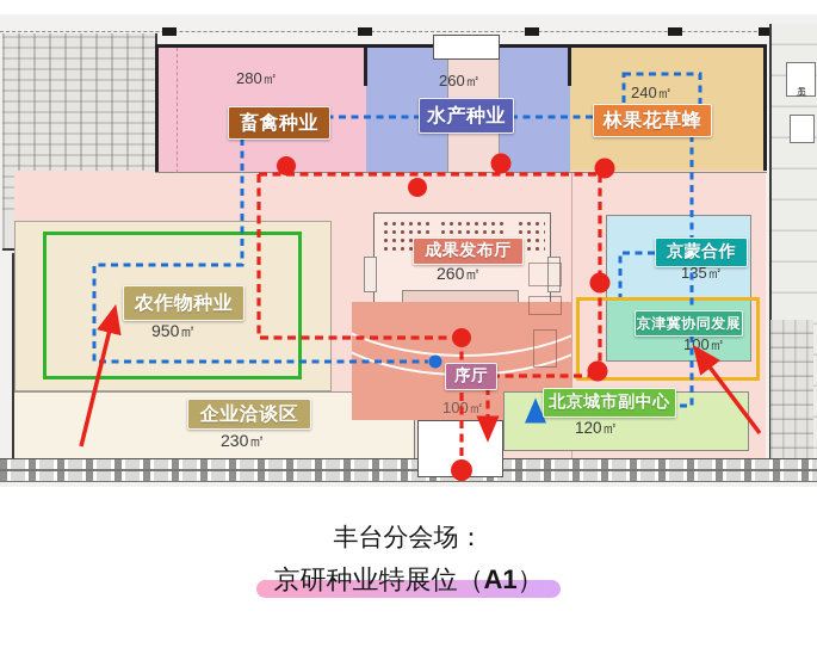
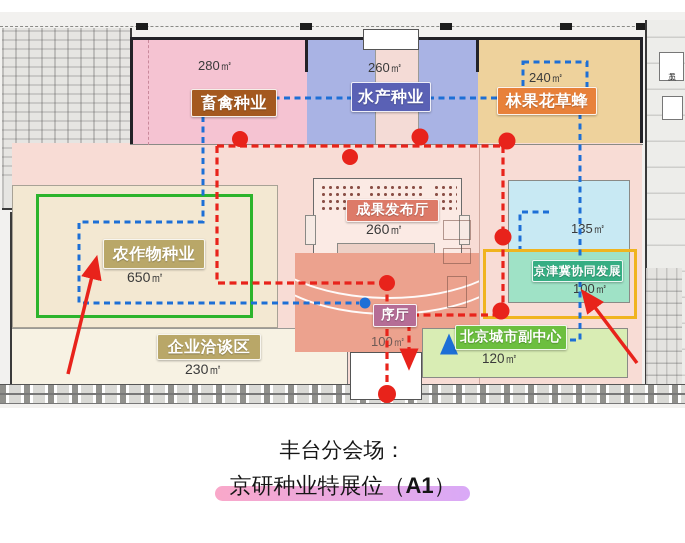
  畜禽种业
  水产种业
  林果花草蜂
  农作物种业
  企业洽谈区
  成果发布厅
  序厅
- 京蒙合作
  京津冀协同发展
  北京城市副中心
  280㎡
  260㎡
  240㎡
- 950㎡
+ 650㎡
  230㎡
  260㎡
  100㎡
  135㎡
  100㎡
  120㎡
  丰台分会场：
  京研种业特展位（A1）
